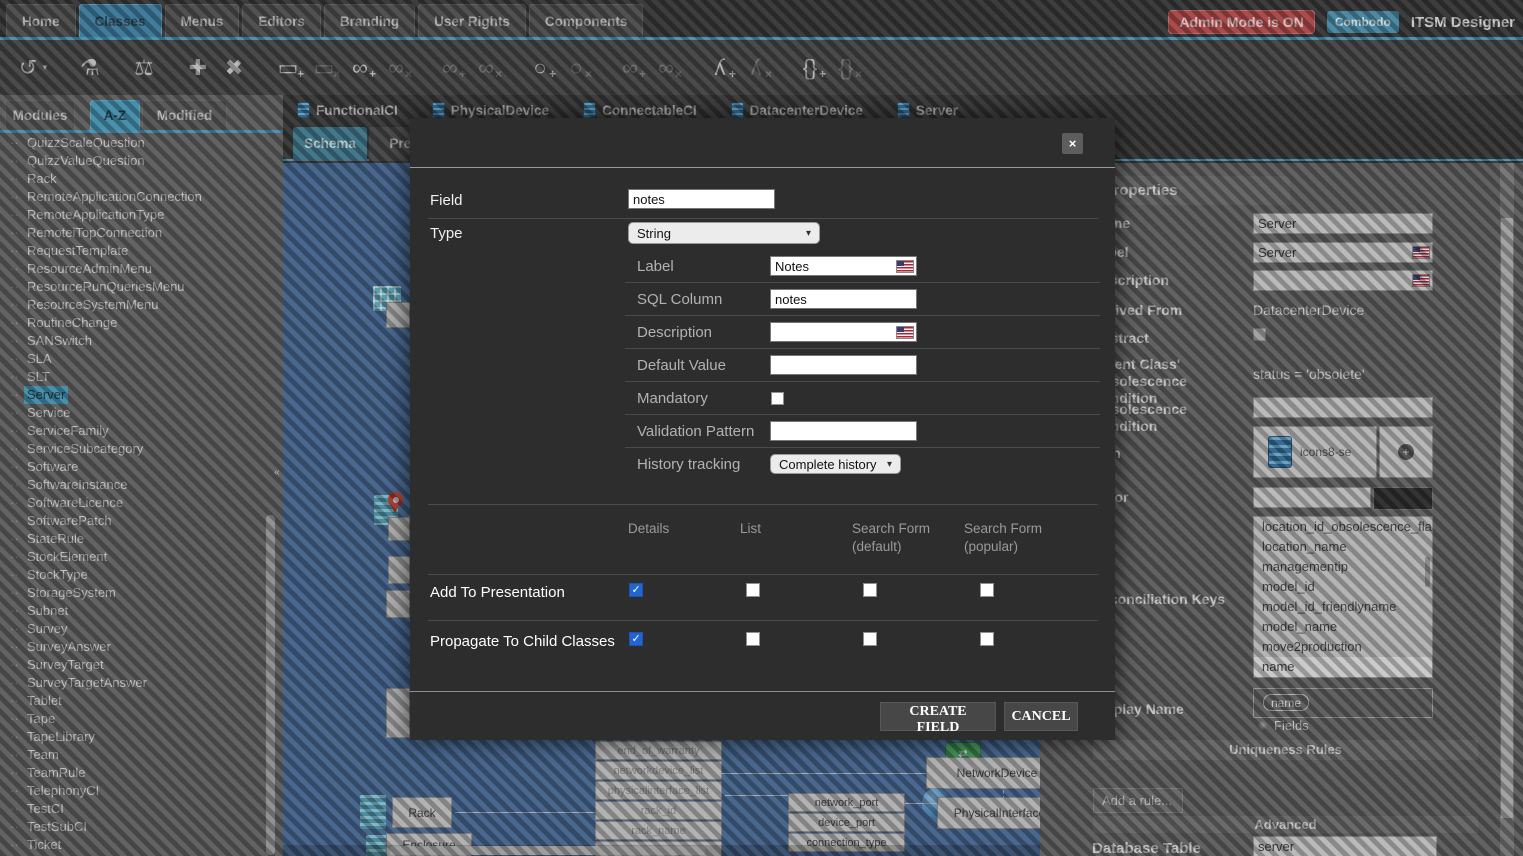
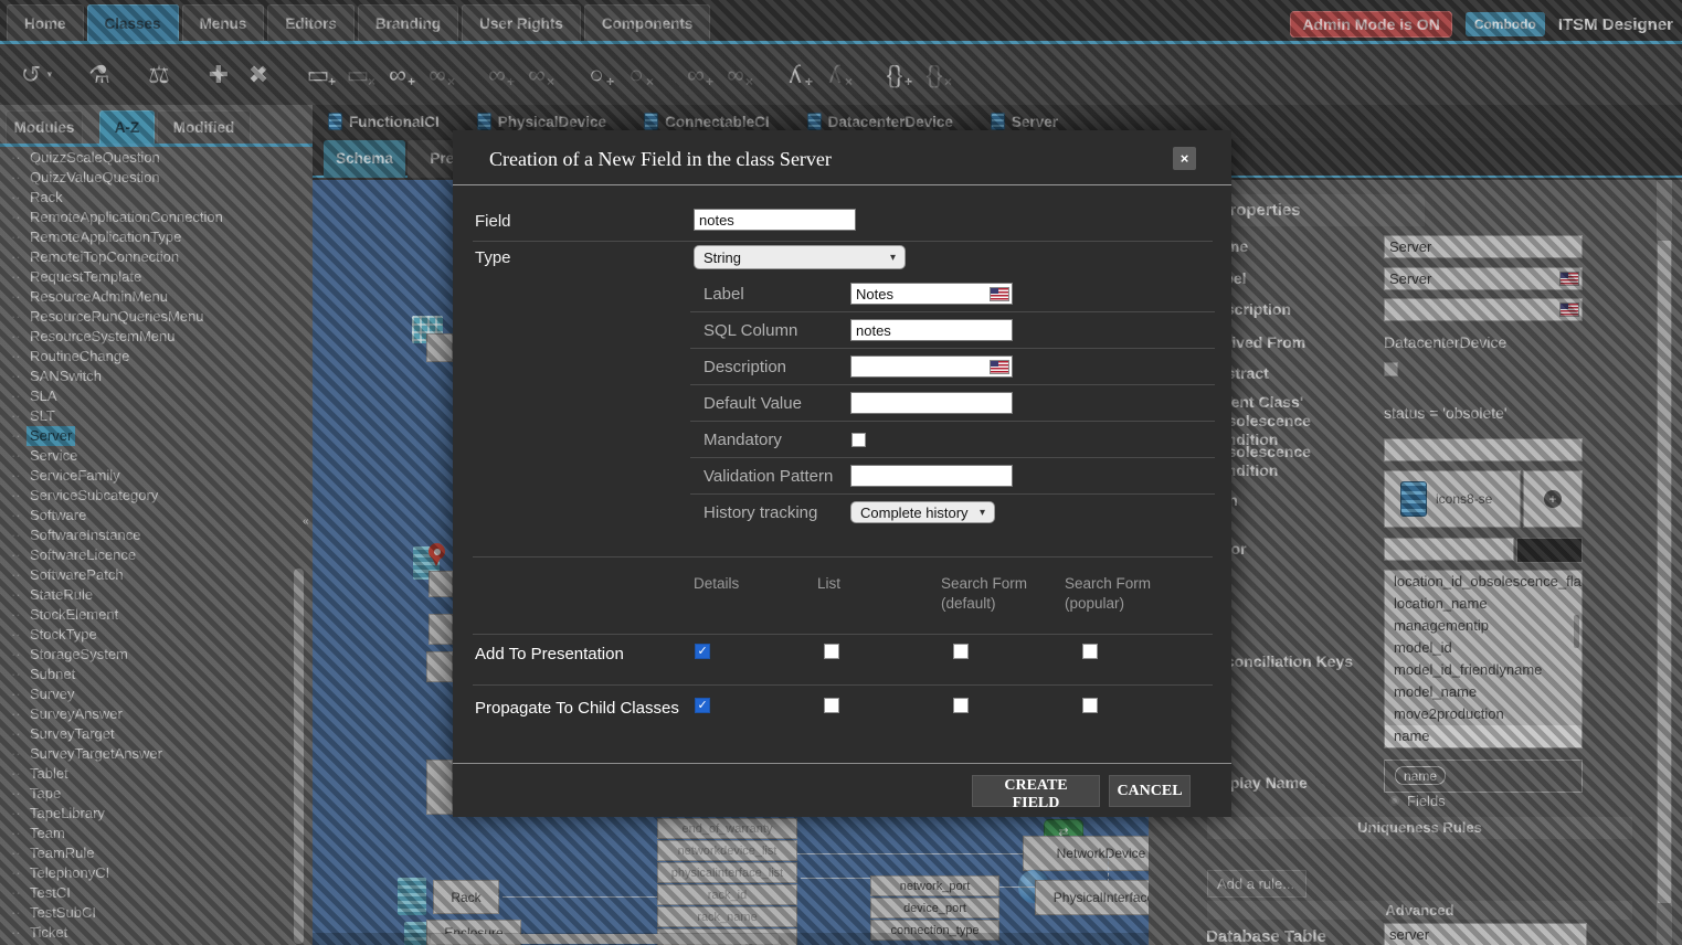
+ Creation of a New Field in the class Server
  ×
  Field
  notes
  Type
  String
  ▾
  Label
  Notes
  SQL Column
  notes
  Description
  Default Value
  Mandatory
  Validation Pattern
  History tracking
  Complete history
  ▾
  Details
  List
  Search Form
  (default)
  Search Form
  (popular)
  Add To Presentation
  Propagate To Child Classes
  CREATE FIELD
  CANCEL
